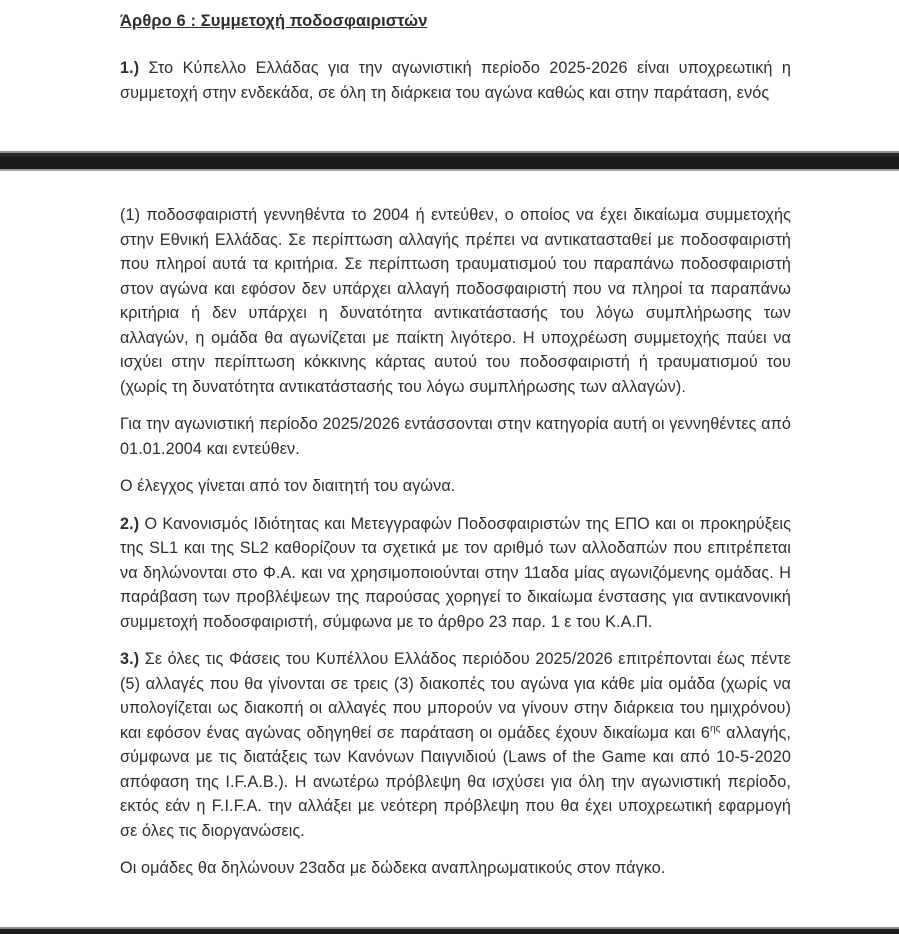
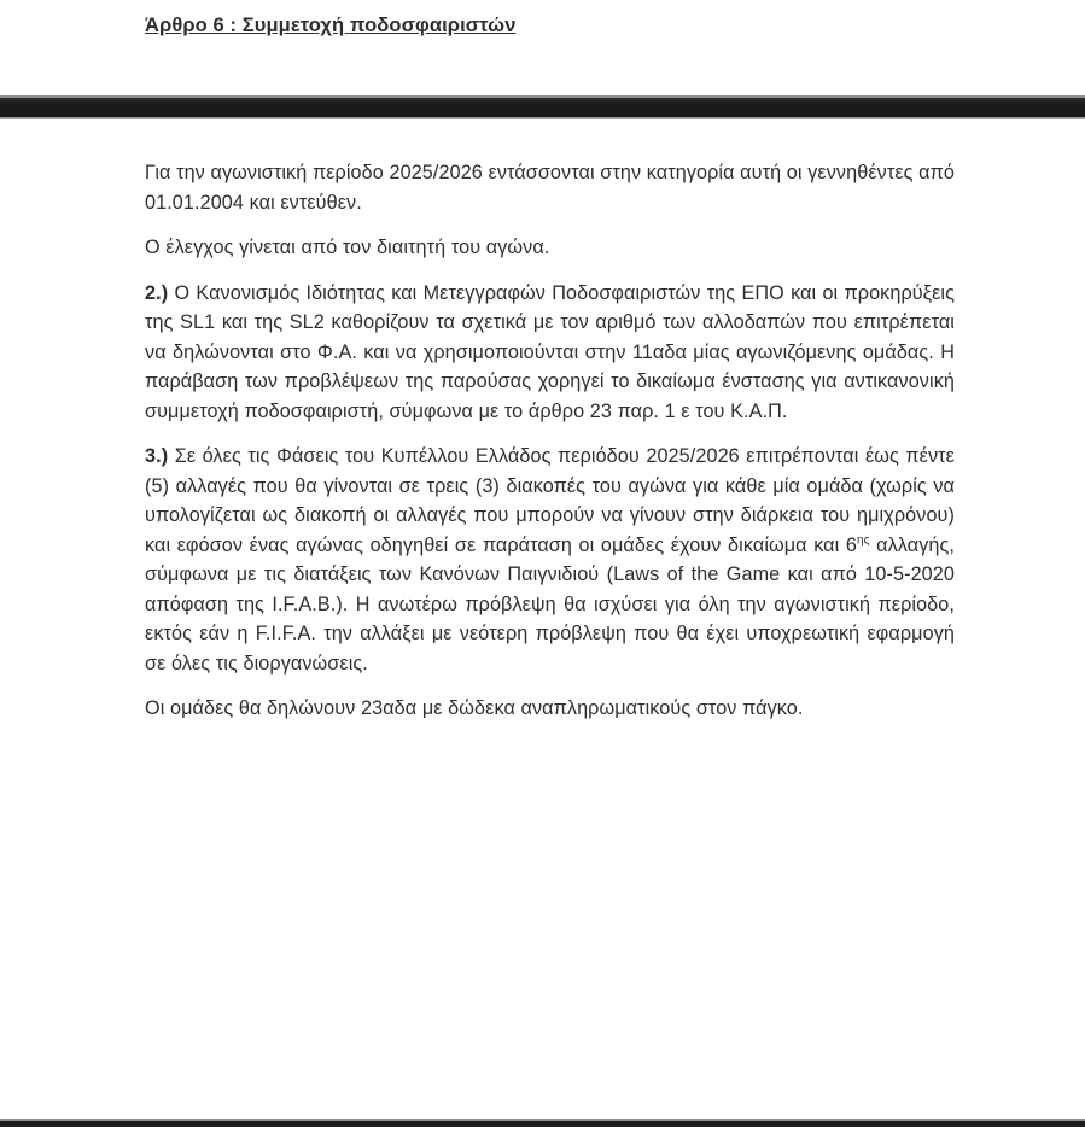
  Άρθρο 6 : Συμμετοχή ποδοσφαιριστών
- 1.) Στο Κύπελλο Ελλάδας για την αγωνιστική περίοδο 2025-2026 είναι υποχρεωτική η συμμετοχή στην ενδεκάδα, σε όλη τη διάρκεια του αγώνα καθώς και στην παράταση, ενός
- (1) ποδοσφαιριστή γεννηθέντα το 2004 ή εντεύθεν, ο οποίος να έχει δικαίωμα συμμετοχής στην Εθνική Ελλάδας. Σε περίπτωση αλλαγής πρέπει να αντικατασταθεί με ποδοσφαιριστή που πληροί αυτά τα κριτήρια. Σε περίπτωση τραυματισμού του παραπάνω ποδοσφαιριστή στον αγώνα και εφόσον δεν υπάρχει αλλαγή ποδοσφαιριστή που να πληροί τα παραπάνω κριτήρια ή δεν υπάρχει η δυνατότητα αντικατάστασής του λόγω συμπλήρωσης των αλλαγών, η ομάδα θα αγωνίζεται με παίκτη λιγότερο. Η υποχρέωση συμμετοχής παύει να ισχύει στην περίπτωση κόκκινης κάρτας αυτού του ποδοσφαιριστή ή τραυματισμού του (χωρίς τη δυνατότητα αντικατάστασής του λόγω συμπλήρωσης των αλλαγών).
  Για την αγωνιστική περίοδο 2025/2026 εντάσσονται στην κατηγορία αυτή οι γεννηθέντες από 01.01.2004 και εντεύθεν.
  Ο έλεγχος γίνεται από τον διαιτητή του αγώνα.
  2.) Ο Κανονισμός Ιδιότητας και Μετεγγραφών Ποδοσφαιριστών της ΕΠΟ και οι προκηρύξεις της SL1 και της SL2 καθορίζουν τα σχετικά με τον αριθμό των αλλοδαπών που επιτρέπεται να δηλώνονται στο Φ.Α. και να χρησιμοποιούνται στην 11αδα μίας αγωνιζόμενης ομάδας. Η παράβαση των προβλέψεων της παρούσας χορηγεί το δικαίωμα ένστασης για αντικανονική συμμετοχή ποδοσφαιριστή, σύμφωνα με το άρθρο 23 παρ. 1 ε του Κ.Α.Π.
  3.) Σε όλες τις Φάσεις του Κυπέλλου Ελλάδος περιόδου 2025/2026 επιτρέπονται έως πέντε (5) αλλαγές που θα γίνονται σε τρεις (3) διακοπές του αγώνα για κάθε μία ομάδα (χωρίς να υπολογίζεται ως διακοπή οι αλλαγές που μπορούν να γίνουν στην διάρκεια του ημιχρόνου) και εφόσον ένας αγώνας οδηγηθεί σε παράταση οι ομάδες έχουν δικαίωμα και 6ης αλλαγής, σύμφωνα με τις διατάξεις των Κανόνων Παιγνιδιού (Laws of the Game και από 10-5-2020 απόφαση της I.F.A.B.). Η ανωτέρω πρόβλεψη θα ισχύσει για όλη την αγωνιστική περίοδο, εκτός εάν η F.I.F.A. την αλλάξει με νεότερη πρόβλεψη που θα έχει υποχρεωτική εφαρμογή σε όλες τις διοργανώσεις.
  Οι ομάδες θα δηλώνουν 23αδα με δώδεκα αναπληρωματικούς στον πάγκο.
